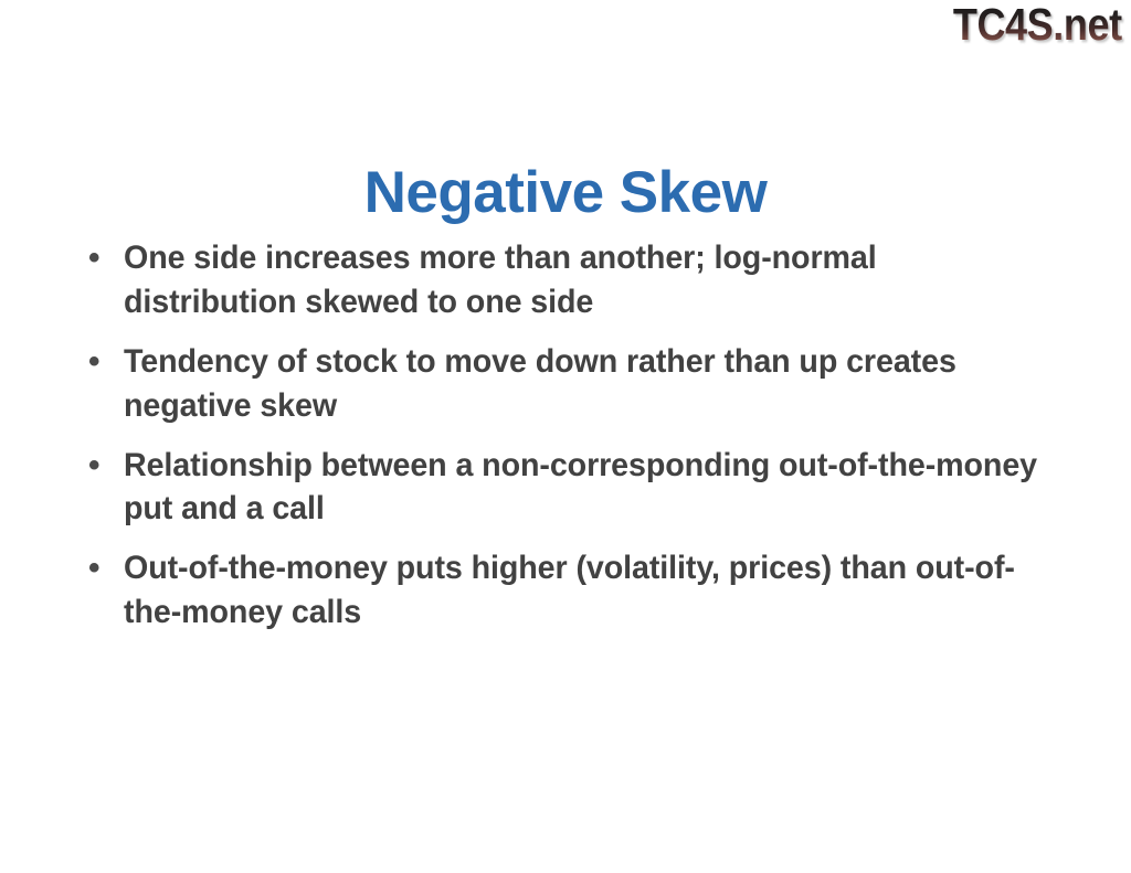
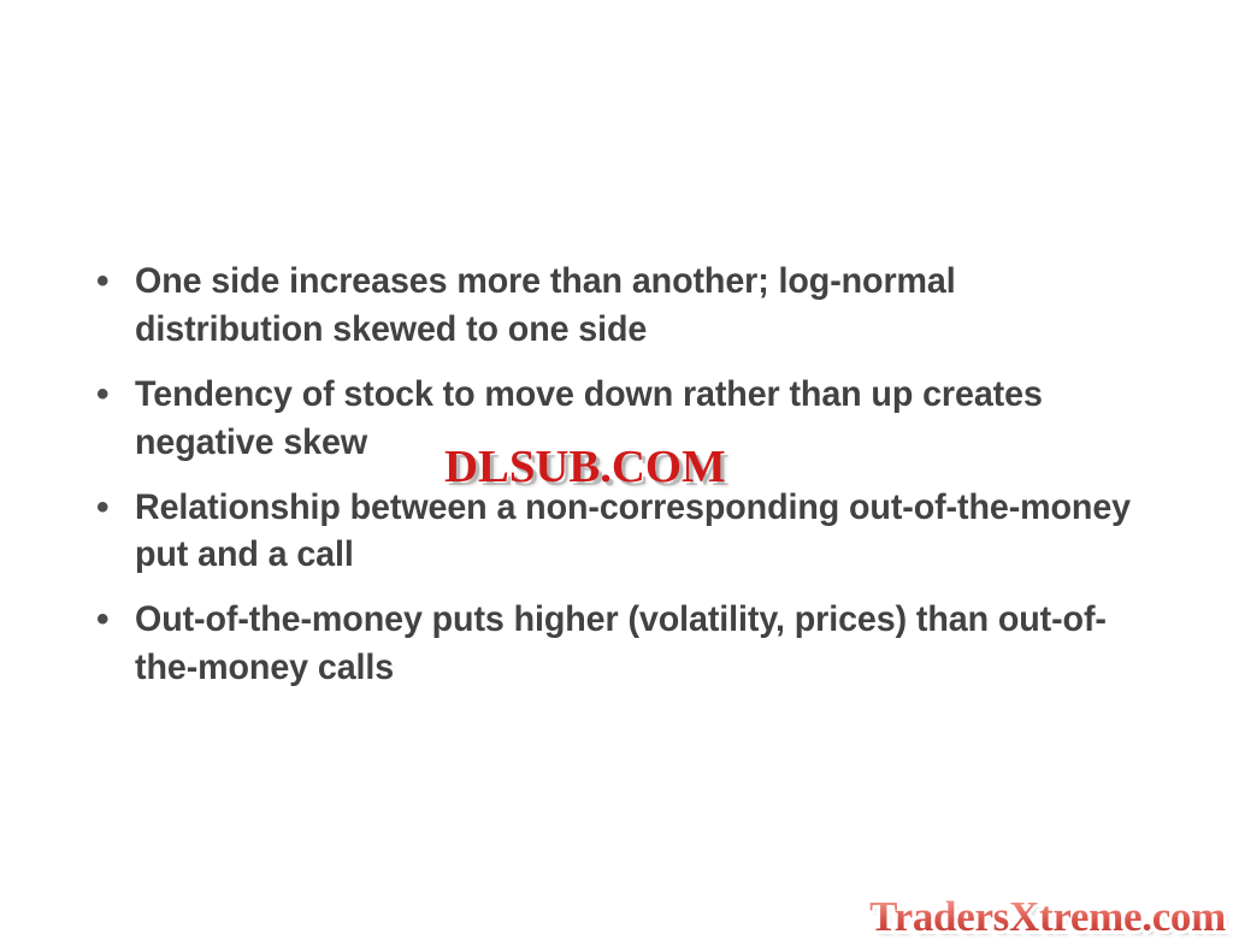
- TC4S.net
- Negative Skew
  •
  One side increases more than another; log-normal distribution skewed to one side
  •
  Tendency of stock to move down rather than up creates negative skew
  •
  Relationship between a non-corresponding out-of-the-money put and a call
  •
  Out-of-the-money puts higher (volatility, prices) than out-of-the-money calls
+ DLSUB.COM
+ TradersXtreme.com
